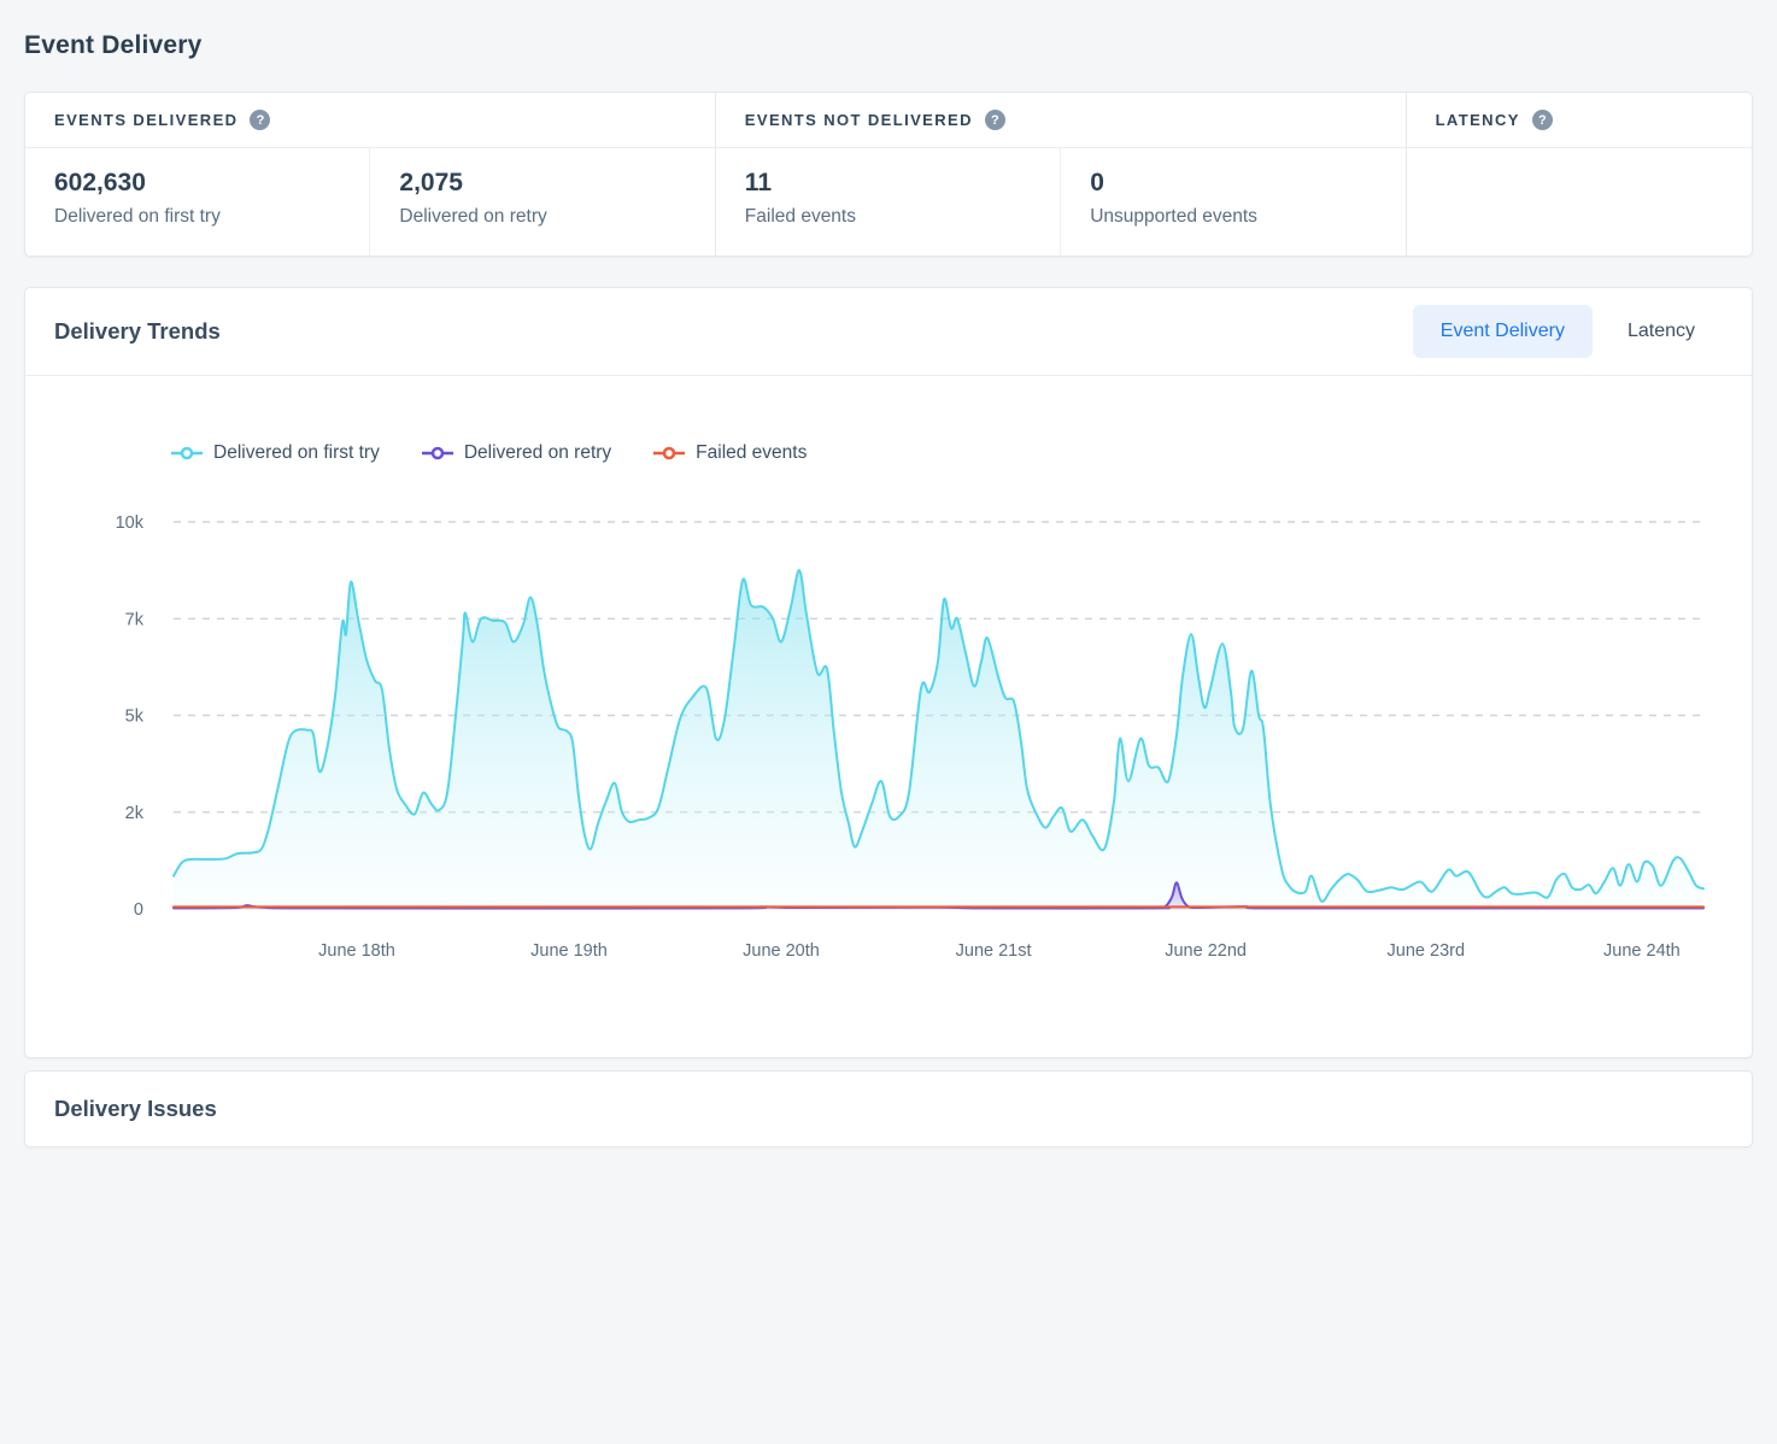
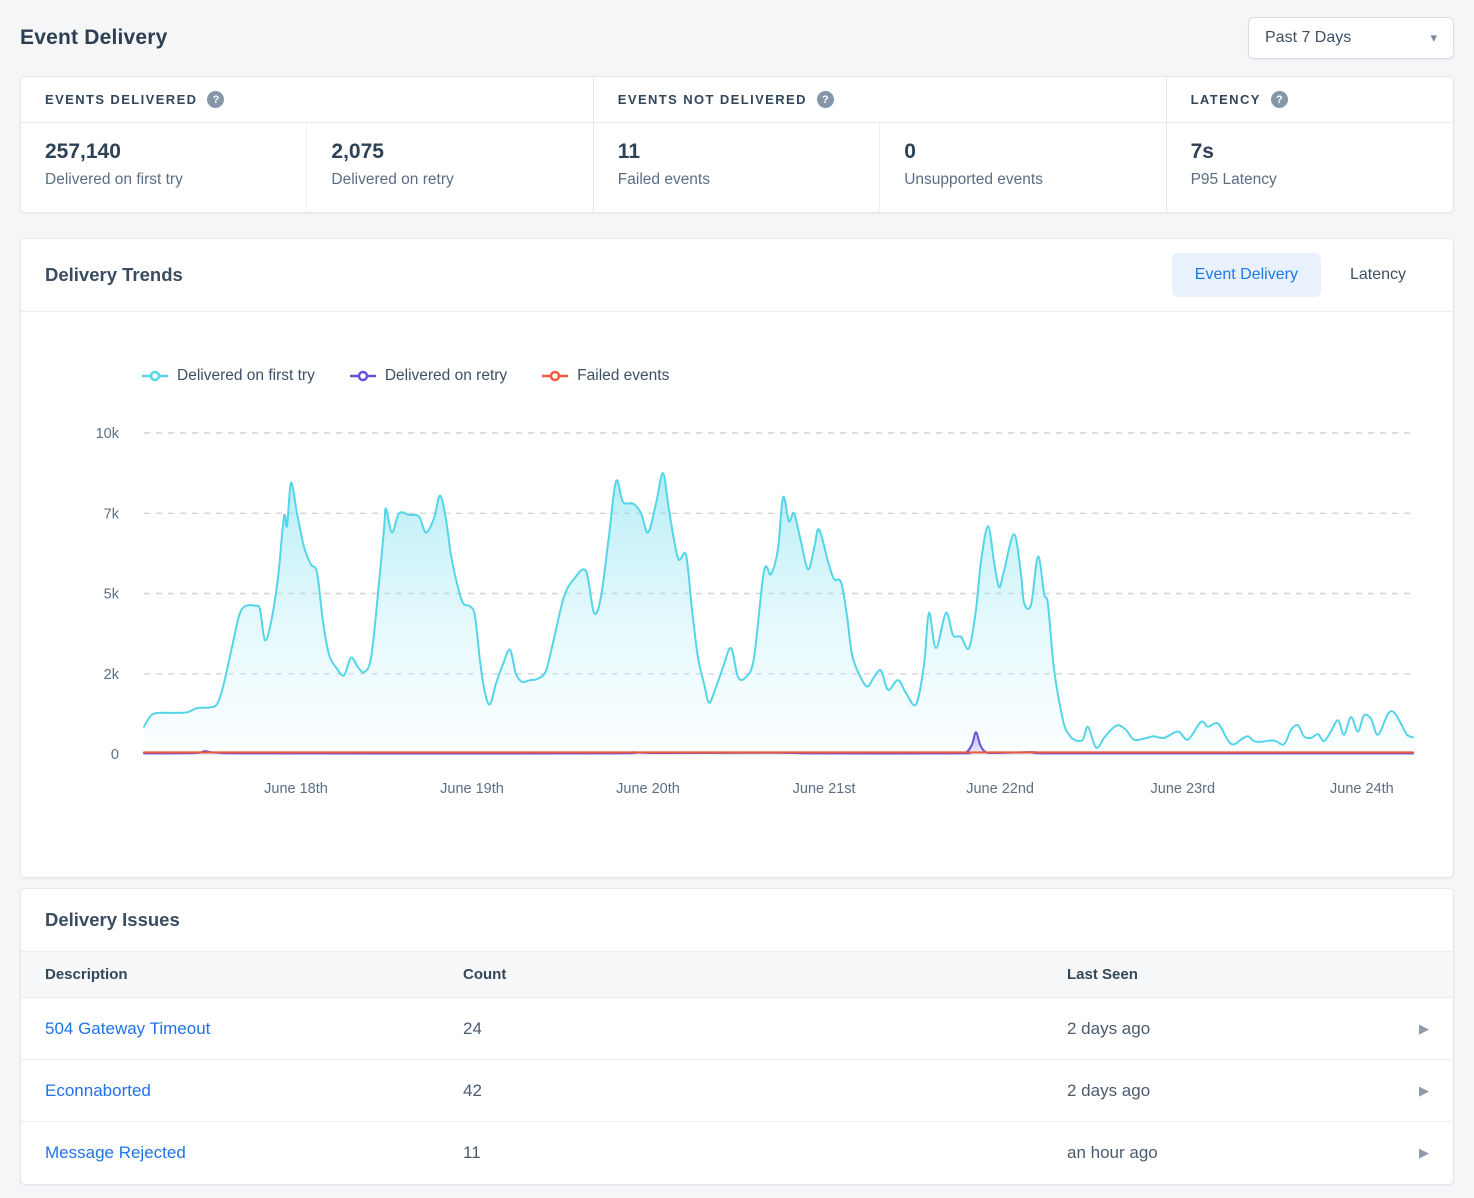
  Event Delivery
+ Past 7 Days
+ ▾
  EVENTS DELIVERED
  ?
- 602,630
+ 257,140
  Delivered on first try
  2,075
  Delivered on retry
  EVENTS NOT DELIVERED
  ?
  11
  Failed events
  0
  Unsupported events
  LATENCY
  ?
+ 7s
+ P95 Latency
  Delivery Trends
  Event Delivery
  Latency
  Delivered on first try
  Delivered on retry
  Failed events
  0
  2k
  5k
  7k
  10k
  June 18th
  June 19th
  June 20th
  June 21st
  June 22nd
  June 23rd
  June 24th
  Delivery Issues
+ Description	Count	Last Seen
+ 504 Gateway Timeout	24	2 days ago	▶
+ Econnaborted	42	2 days ago	▶
+ Message Rejected	11	an hour ago	▶
